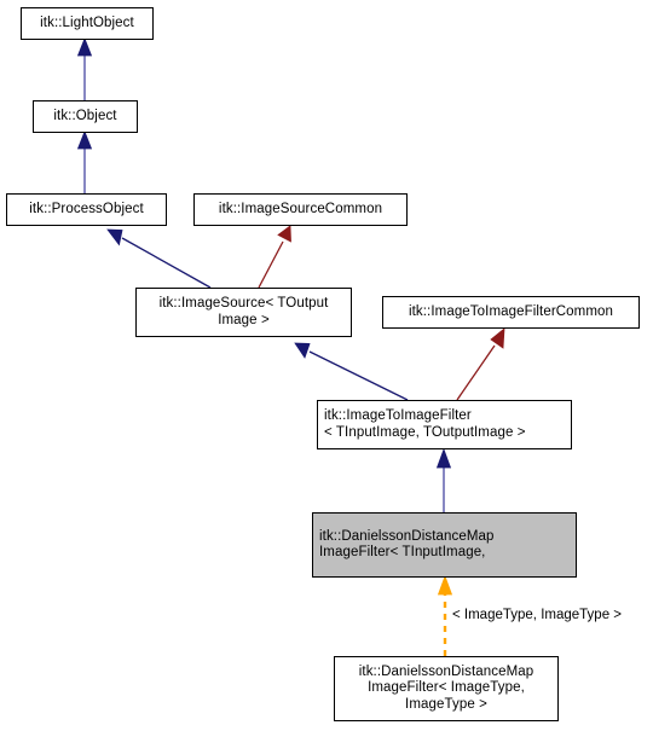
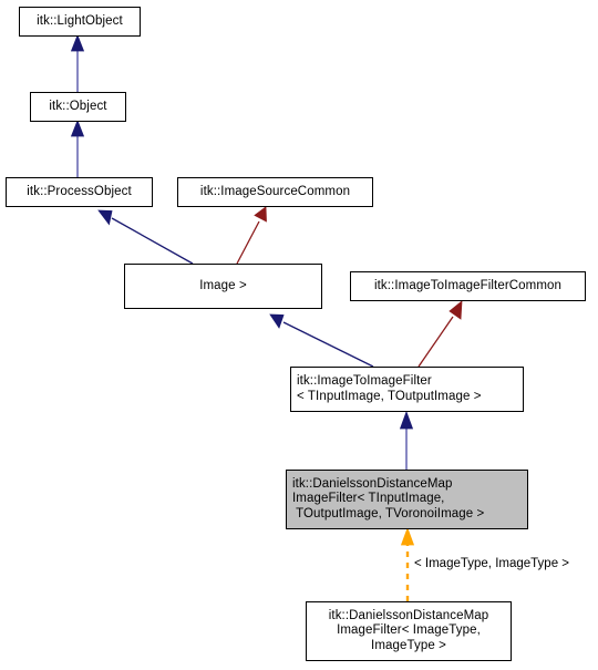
  itk::LightObject
  itk::Object
  itk::ProcessObject
  itk::ImageSourceCommon
- itk::ImageSource< TOutput
  Image >
  itk::ImageToImageFilterCommon
  itk::ImageToImageFilter
  < TInputImage, TOutputImage >
  itk::DanielssonDistanceMap
  ImageFilter< TInputImage,
+ TOutputImage, TVoronoiImage >
  itk::DanielssonDistanceMap
  ImageFilter< ImageType,
  ImageType >
  < ImageType, ImageType >
